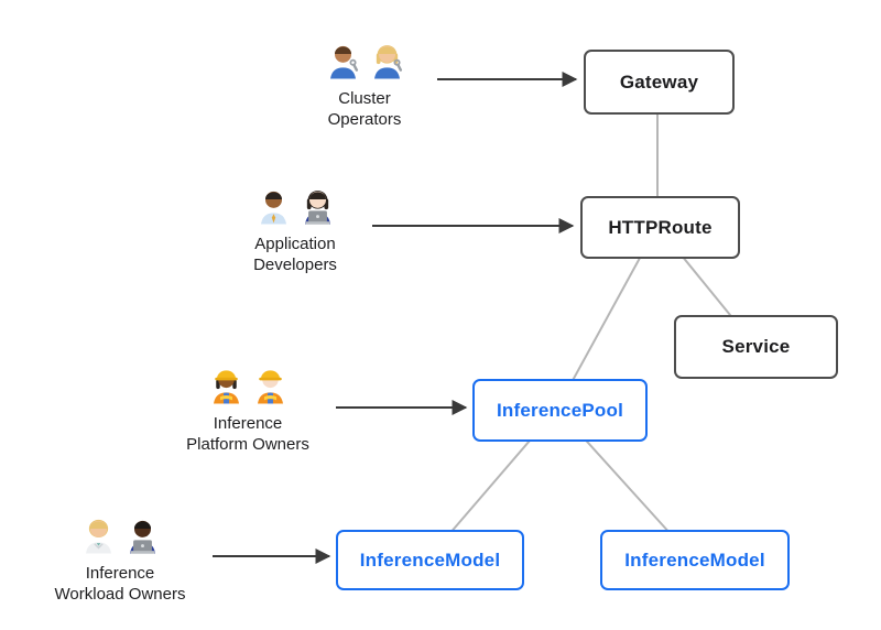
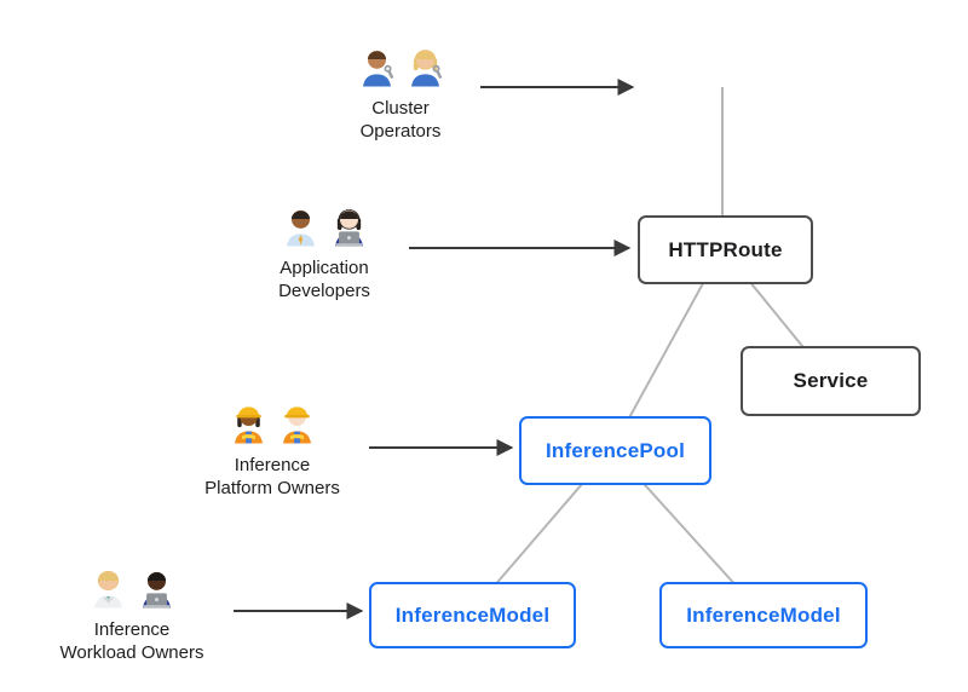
- Gateway
  HTTPRoute
  Service
  InferencePool
  InferenceModel
  InferenceModel
  Cluster
  Operators
  Application
  Developers
  Inference
  Platform Owners
  Inference
  Workload Owners
